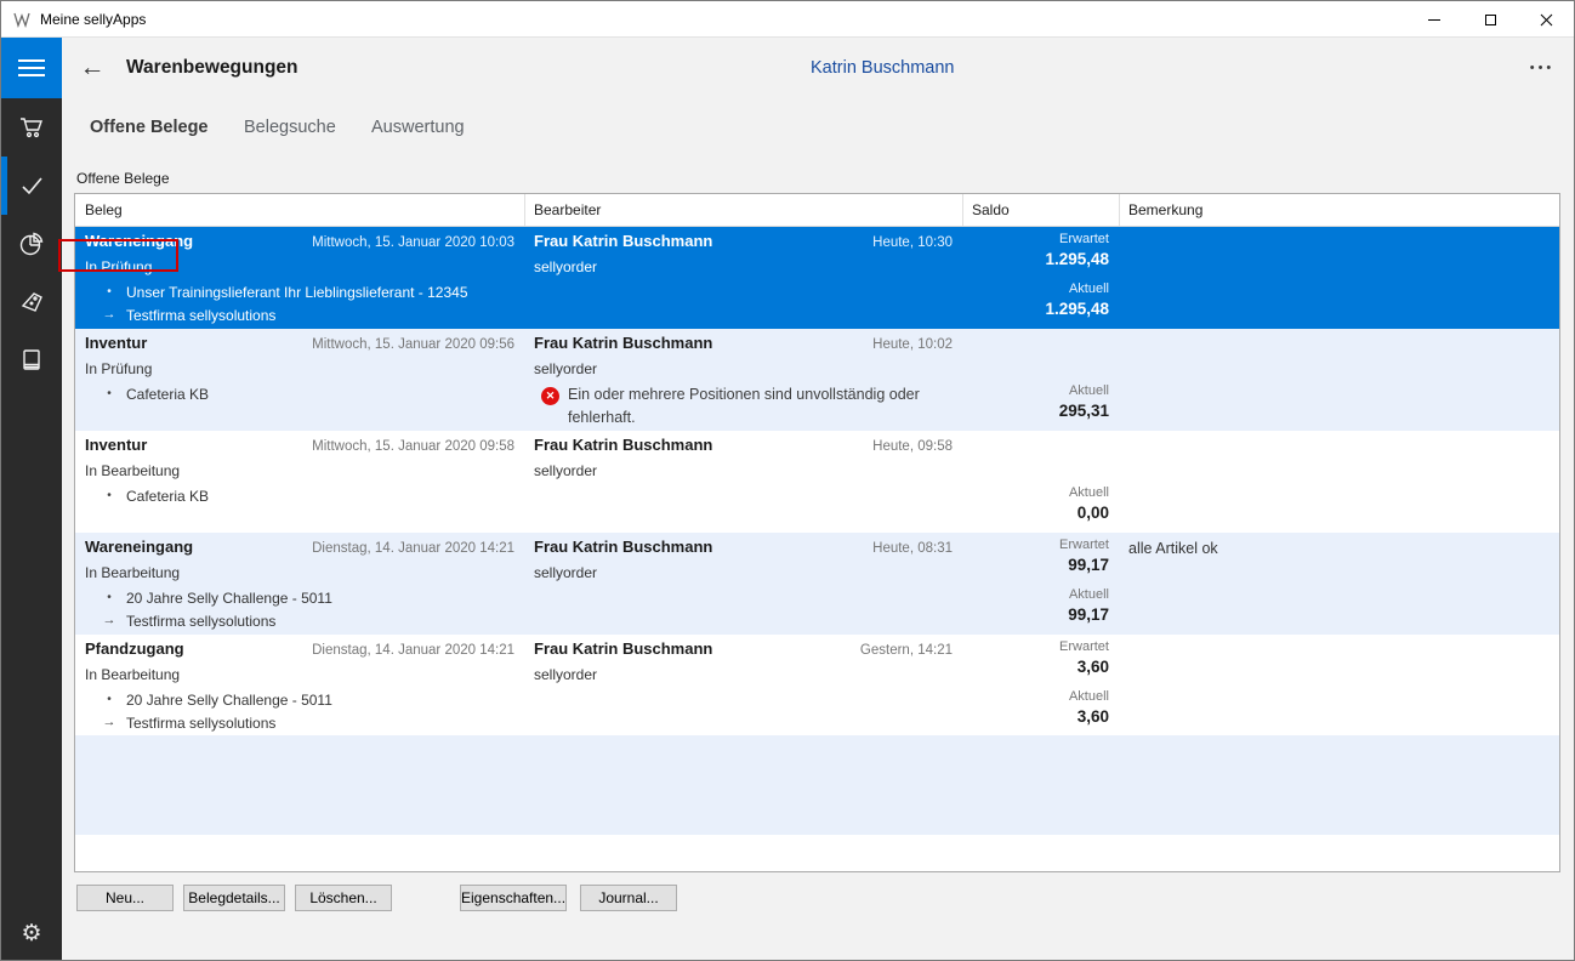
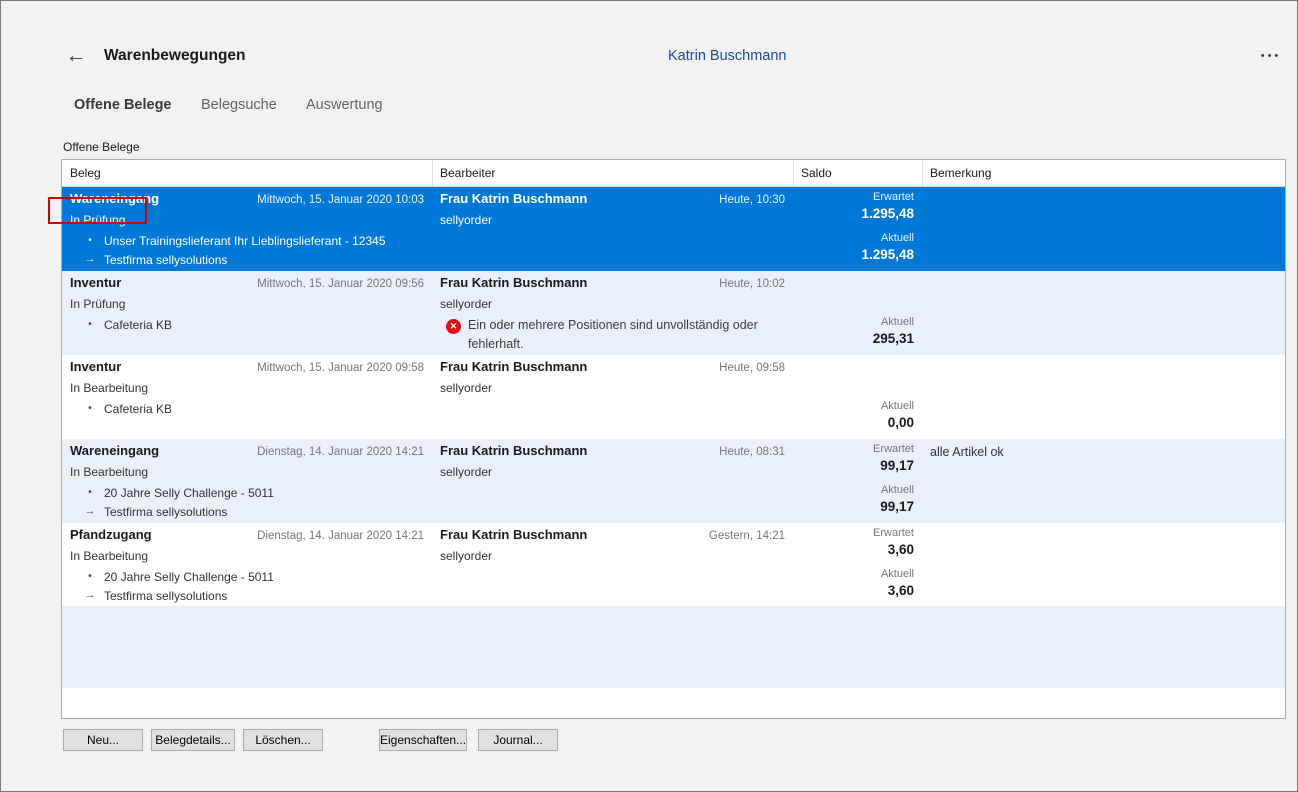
- Meine sellyApps
- ⚙
  ←
  Warenbewegungen
  Katrin Buschmann
  •••
  Offene Belege
  Belegsuche
  Auswertung
  Offene Belege
  Beleg
  Bearbeiter
  Saldo
  Bemerkung
  Wareneingang
  Mittwoch, 15. Januar 2020 10:03
  In Prüfung
  •
  Unser Trainingslieferant Ihr Lieblingslieferant - 12345
  →
  Testfirma sellysolutions
  Frau Katrin Buschmann
  Heute, 10:30
  sellyorder
  Erwartet
  1.295,48
  Aktuell
  1.295,48
  Inventur
  Mittwoch, 15. Januar 2020 09:56
  In Prüfung
  •
  Cafeteria KB
  Frau Katrin Buschmann
  Heute, 10:02
  sellyorder
  ✕
  Ein oder mehrere Positionen sind unvollständig oder fehlerhaft.
  Aktuell
  295,31
  Inventur
  Mittwoch, 15. Januar 2020 09:58
  In Bearbeitung
  •
  Cafeteria KB
  Frau Katrin Buschmann
  Heute, 09:58
  sellyorder
  Aktuell
  0,00
  Wareneingang
  Dienstag, 14. Januar 2020 14:21
  In Bearbeitung
  •
  20 Jahre Selly Challenge - 5011
  →
  Testfirma sellysolutions
  Frau Katrin Buschmann
  Heute, 08:31
  sellyorder
  Erwartet
  99,17
  Aktuell
  99,17
  alle Artikel ok
  Pfandzugang
  Dienstag, 14. Januar 2020 14:21
  In Bearbeitung
  •
  20 Jahre Selly Challenge - 5011
  →
  Testfirma sellysolutions
  Frau Katrin Buschmann
  Gestern, 14:21
  sellyorder
  Erwartet
  3,60
  Aktuell
  3,60
  Neu...
  Belegdetails...
  Löschen...
  Eigenschaften...
  Journal...
